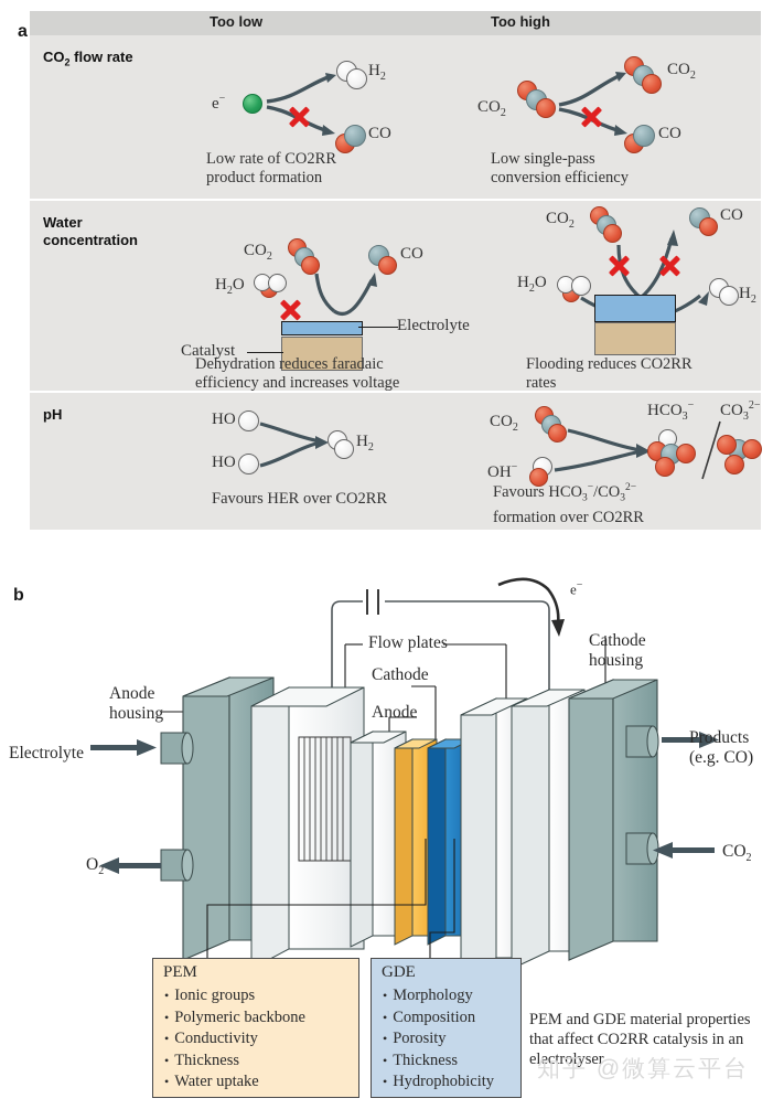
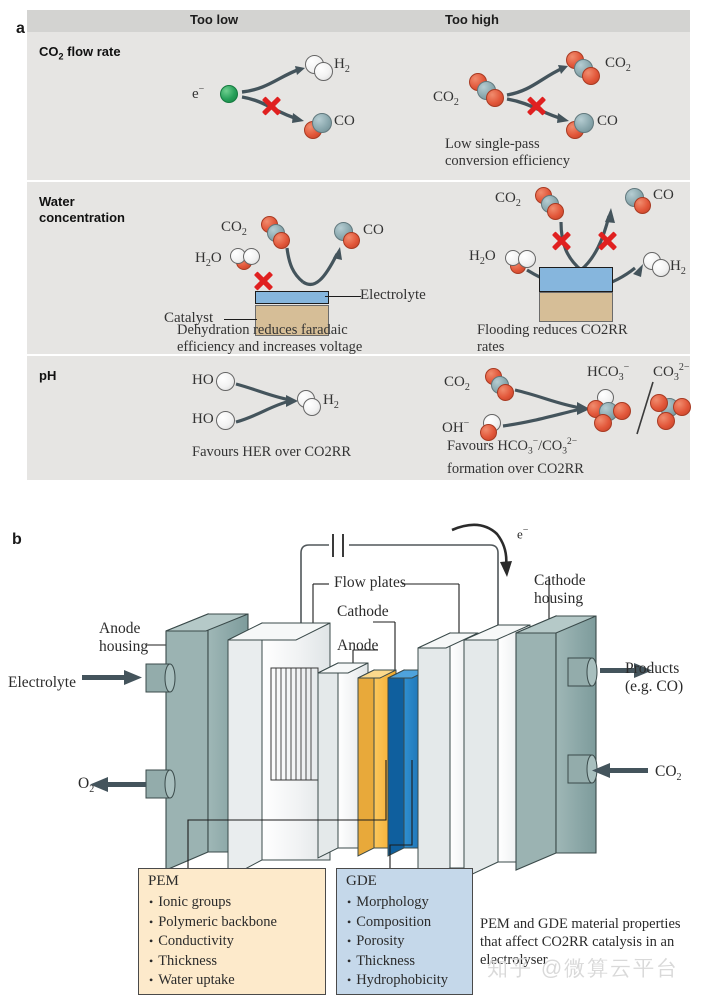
  a
  Too low
  Too high
  CO2 flow rate
  e−
  H2
  CO
- Low rate of CO2RR
- product formation
  CO2
  CO2
  CO
  Low single-pass
  conversion efficiency
  Water
  concentration
  CO2
  H2O
  CO
  Electrolyte
  Catalyst
  Dehydration reduces faradaic
  efficiency and increases voltage
  CO2
  CO
  H2O
  H2
  Flooding reduces CO2RR
  rates
  pH
  HO
  HO
  H2
  Favours HER over CO2RR
  CO2
  OH−
  HCO3−
  CO32−
  Favours HCO3−/CO32−
  formation over CO2RR
  b
  Electrolyte
  Anode
  housing
  O2
  Flow plates
  Cathode
  Anode
  Cathode
  housing
  e−
  Products
  (e.g. CO)
  CO2
  PEM
  Ionic groups
  Polymeric backbone
  Conductivity
  Thickness
  Water uptake
  GDE
  Morphology
  Composition
  Porosity
  Thickness
  Hydrophobicity
  PEM and GDE material properties that affect CO2RR catalysis in an electrolyser
  知乎 @微算云平台
